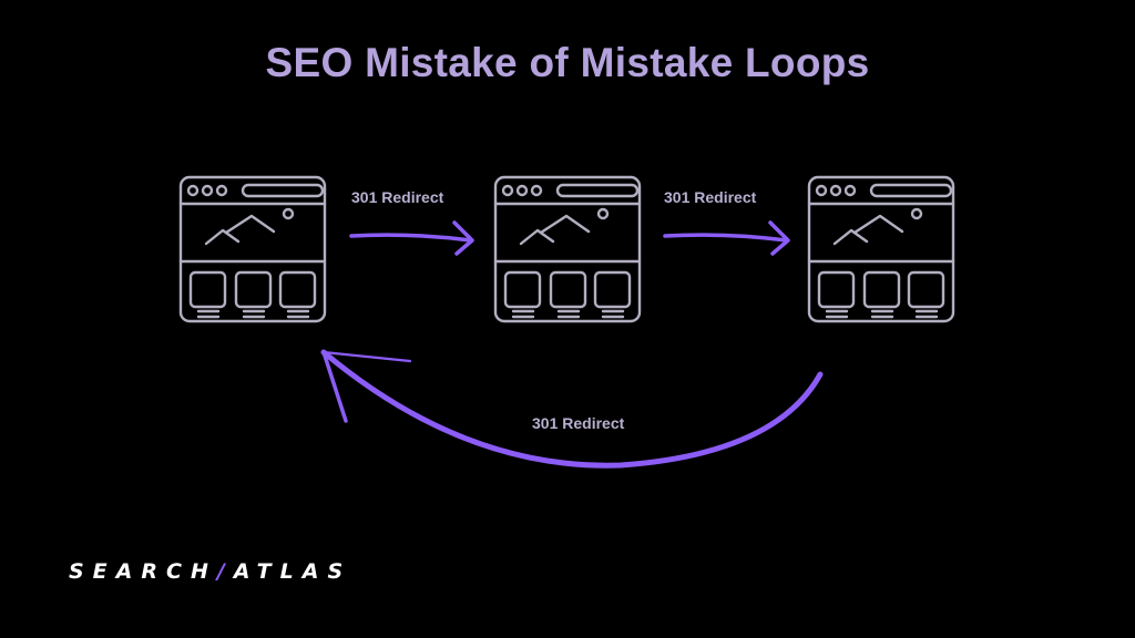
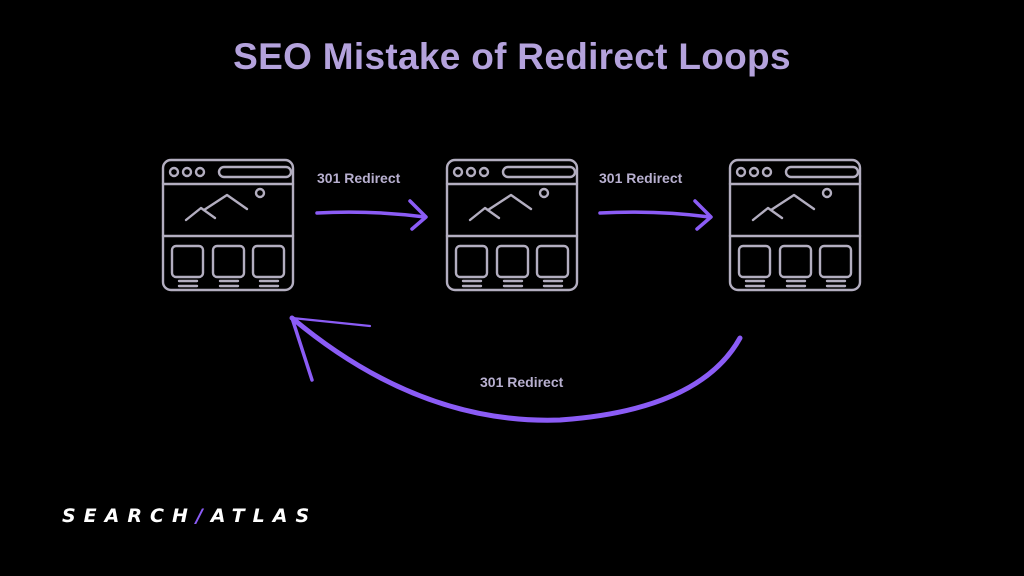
- SEO Mistake of Mistake Loops
+ SEO Mistake of Redirect Loops
  301 Redirect
  301 Redirect
  301 Redirect
  SEARCH
  /
  ATLAS
